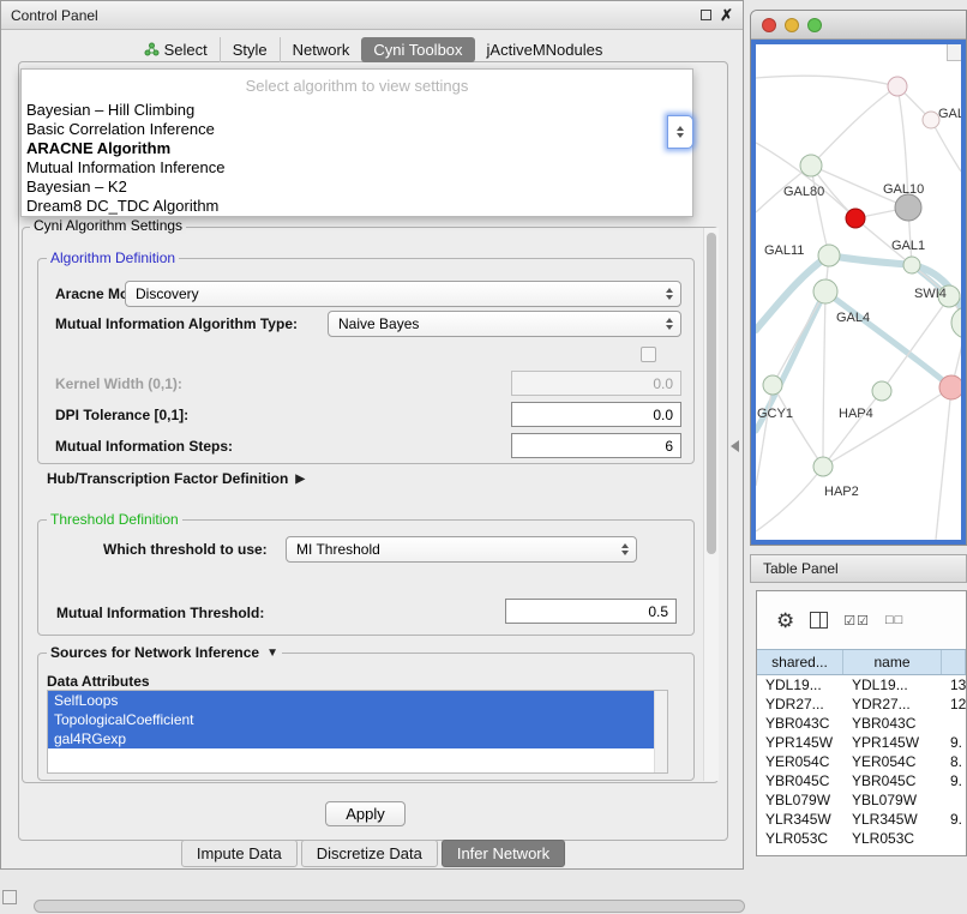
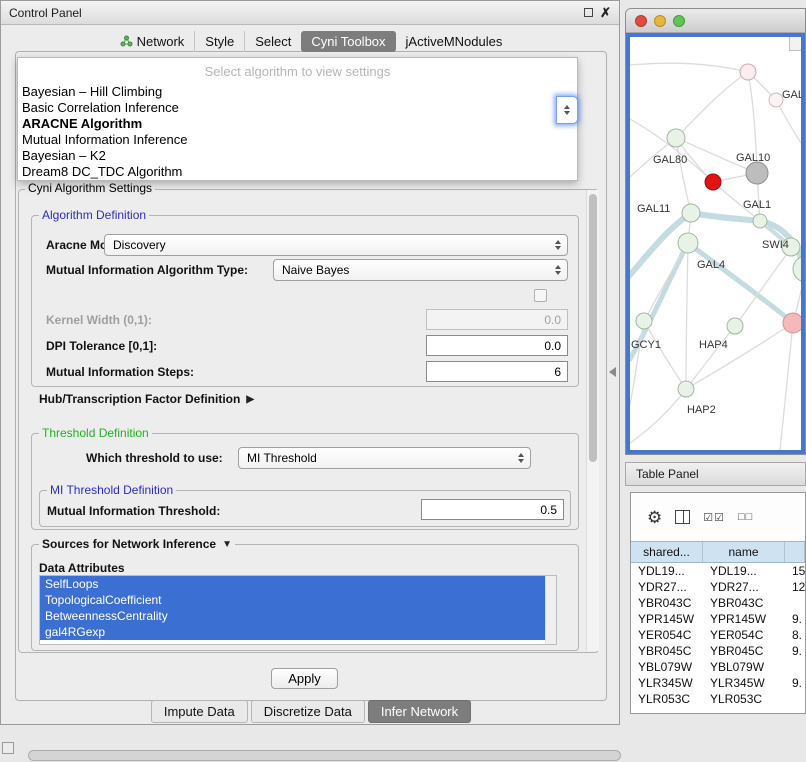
  Control Panel
  ✗
- Select
+ Network
  Style
- Network
+ Select
  Cyni Toolbox
  jActiveMNodules
  Cyni Algorithm Settings
  Algorithm Definition
  Discovery
  Mutual Information Algorithm Type:
  Naive Bayes
  Kernel Width (0,1):
  0.0
  DPI Tolerance [0,1]:
  0.0
  Mutual Information Steps:
  6
  Hub/Transcription Factor Definition
  ▶
  Threshold Definition
  Which threshold to use:
  MI Threshold
+ MI Threshold Definition
  Mutual Information Threshold:
  0.5
  Sources for Network Inference
  ▼
  Data Attributes
  SelfLoops
  TopologicalCoefficient
+ BetweennessCentrality
  gal4RGexp
  Apply
  Impute Data
  Discretize Data
  Infer Network
  Select algorithm to view settings
  Bayesian – Hill Climbing
  Basic Correlation Inference
  ARACNE Algorithm
  Mutual Information Inference
  Bayesian – K2
  Dream8 DC_TDC Algorithm
  GAL80
  GAL10
  GAL11
  GAL1
  SWI4
  GAL4
  GCY1
  HAP4
  HAP2
  GAL
  Table Panel
  ⚙
  ☑☑
  □□
  shared...
  name
  YDL19...
  YDL19...
- 13
+ 15
  YDR27...
  YDR27...
  12
  YBR043C
  YBR043C
  YPR145W
  YPR145W
  9.
  YER054C
  YER054C
  8.
  YBR045C
  YBR045C
  9.
  YBL079W
  YBL079W
  YLR345W
  YLR345W
  9.
  YLR053C
  YLR053C
